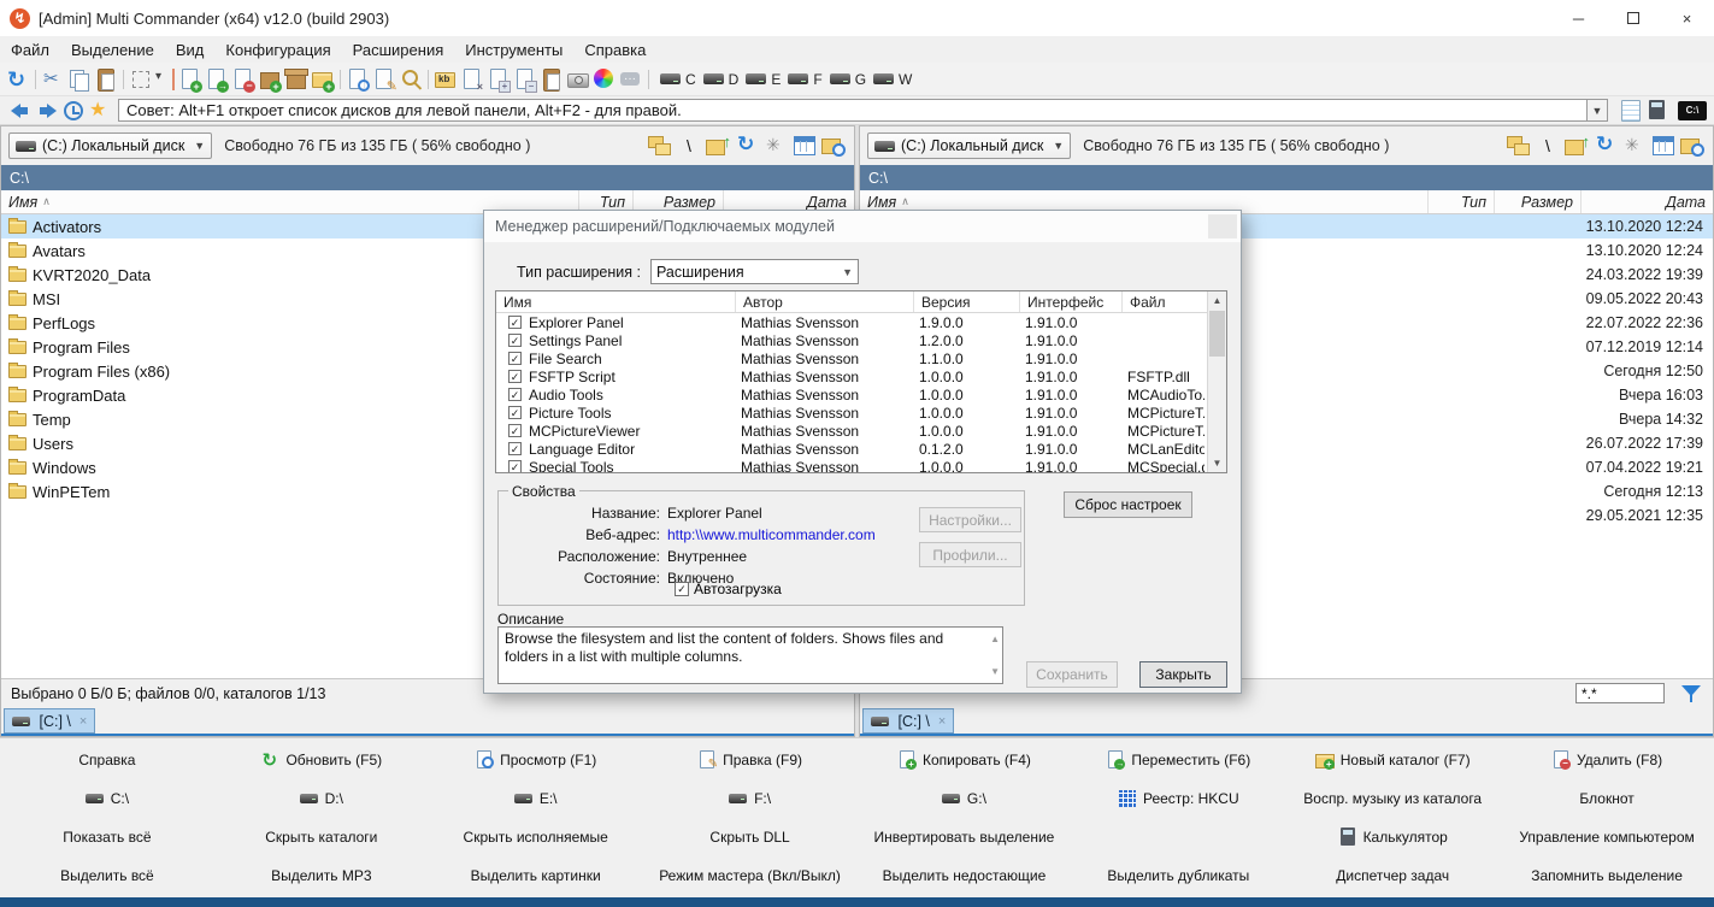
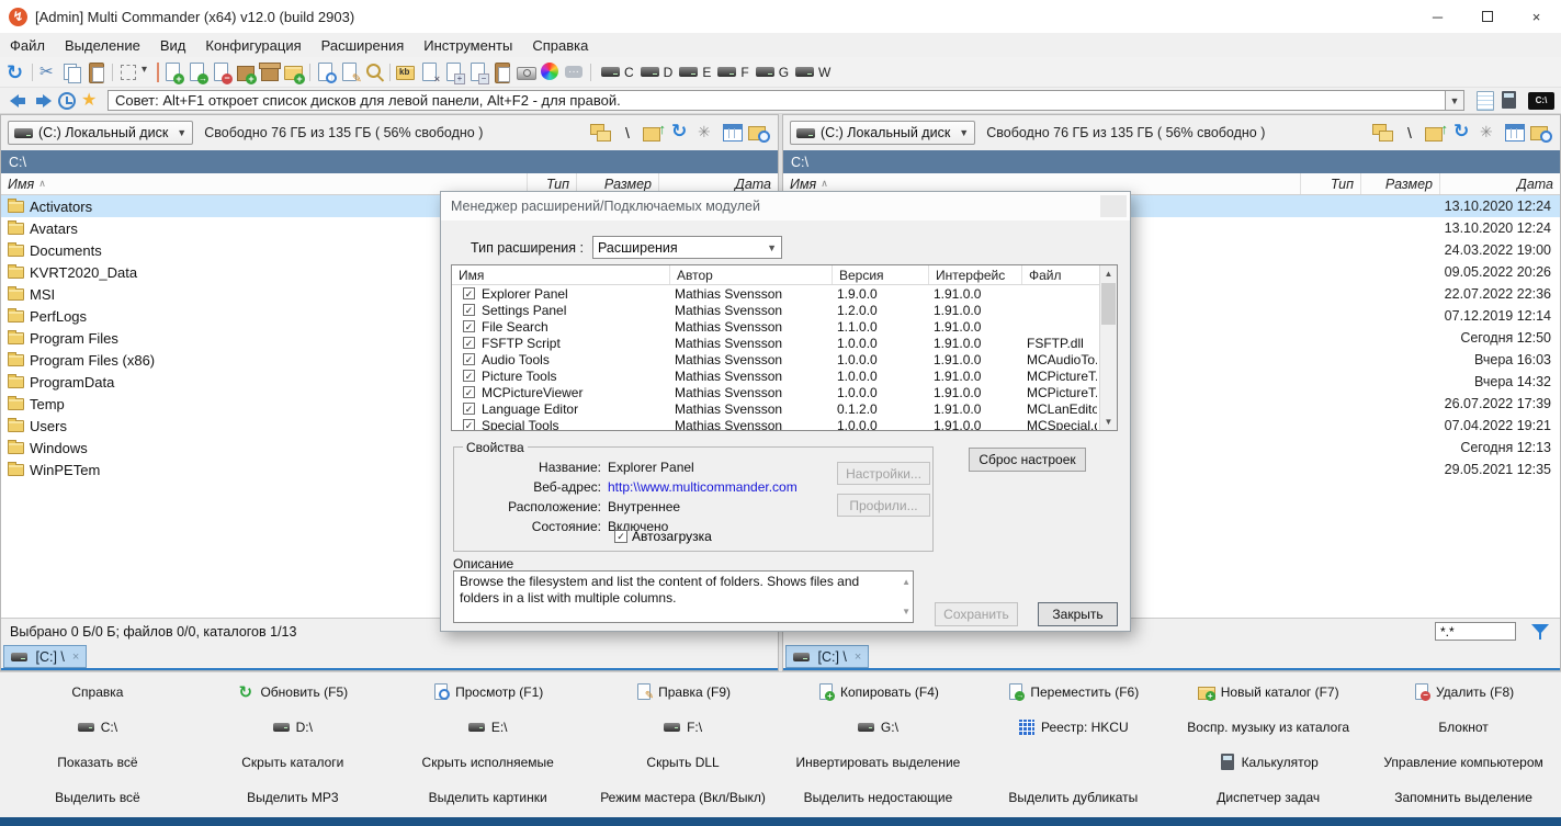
  ↯
  [Admin] Multi Commander (x64) v12.0 (build 2903)
  ─
  ×
  Файл
  Выделение
  Вид
  Конфигурация
  Расширения
  Инструменты
  Справка
  C
  D
  E
  F
  G
  W
  Совет: Alt+F1 откроет список дисков для левой панели, Alt+F2 - для правой.
  ▼
  C:\
  (C:) Локальный диск
  ▼
  Свободно 76 ГБ из 135 ГБ ( 56% свободно )
  \
  C:\
  Имя
  ∧
  Тип
  Размер
  Дата
  Activators
  Avatars
+ Documents
  KVRT2020_Data
  MSI
  PerfLogs
  Program Files
  Program Files (x86)
  ProgramData
  Temp
  Users
  Windows
  WinPETem
  Выбрано 0 Б/0 Б; файлов 0/0, каталогов 1/13
  [C:] \
  ×
  (C:) Локальный диск
  ▼
  Свободно 76 ГБ из 135 ГБ ( 56% свободно )
  \
  C:\
  Имя
  ∧
  Тип
  Размер
  Дата
  13.10.2020 12:24
  13.10.2020 12:24
- 24.03.2022 19:39
+ 24.03.2022 19:00
- 09.05.2022 20:43
+ 09.05.2022 20:26
  22.07.2022 22:36
  07.12.2019 12:14
  Сегодня 12:50
  Вчера 16:03
  Вчера 14:32
  26.07.2022 17:39
  07.04.2022 19:21
  Сегодня 12:13
  29.05.2021 12:35
  *.*
  [C:] \
  ×
  Менеджер расширений/Подключаемых модулей
  Тип расширения :
  Расширения
  ▼
  Имя
  Автор
  Версия
  Интерфейс
  Файл
  ✓
  Explorer Panel
  Mathias Svensson
  1.9.0.0
  1.91.0.0
  ✓
  Settings Panel
  Mathias Svensson
  1.2.0.0
  1.91.0.0
  ✓
  File Search
  Mathias Svensson
  1.1.0.0
  1.91.0.0
  ✓
  FSFTP Script
  Mathias Svensson
  1.0.0.0
  1.91.0.0
  FSFTP.dll
  ✓
  Audio Tools
  Mathias Svensson
  1.0.0.0
  1.91.0.0
  MCAudioTo.
  ✓
  Picture Tools
  Mathias Svensson
  1.0.0.0
  1.91.0.0
  MCPictureT.
  ✓
  MCPictureViewer
  Mathias Svensson
  1.0.0.0
  1.91.0.0
  MCPictureT.
  ✓
  Language Editor
  Mathias Svensson
  0.1.2.0
  1.91.0.0
  MCLanEdito
  ✓
  Special Tools
  Mathias Svensson
  1.0.0.0
  1.91.0.0
  MCSpecial.
  ▲
  ▼
  Свойства
  Название:
  Explorer Panel
  Веб-адрес:
  http:\\www.multicommander.com
  Расположение:
  Внутреннее
  Состояние:
  Включено
  ✓
  Автозагрузка
  Настройки...
  Профили...
  Сброс настроек
  Описание
  Browse the filesystem and list the content of folders. Shows files and folders in a list with multiple columns.
  ▲
  ▼
  Сохранить
  Закрыть
  Справка
  Обновить (F5)
  Просмотр (F1)
  Правка (F9)
  Копировать (F4)
  Переместить (F6)
  Новый каталог (F7)
  Удалить (F8)
  C:\
  D:\
  E:\
  F:\
  G:\
  Реестр: HKCU
  Воспр. музыку из каталога
  Блокнот
  Показать всё
  Скрыть каталоги
  Скрыть исполняемые
  Скрыть DLL
  Инвертировать выделение
  Калькулятор
  Управление компьютером
  Выделить всё
  Выделить MP3
  Выделить картинки
  Режим мастера (Вкл/Выкл)
  Выделить недостающие
  Выделить дубликаты
  Диспетчер задач
  Запомнить выделение
